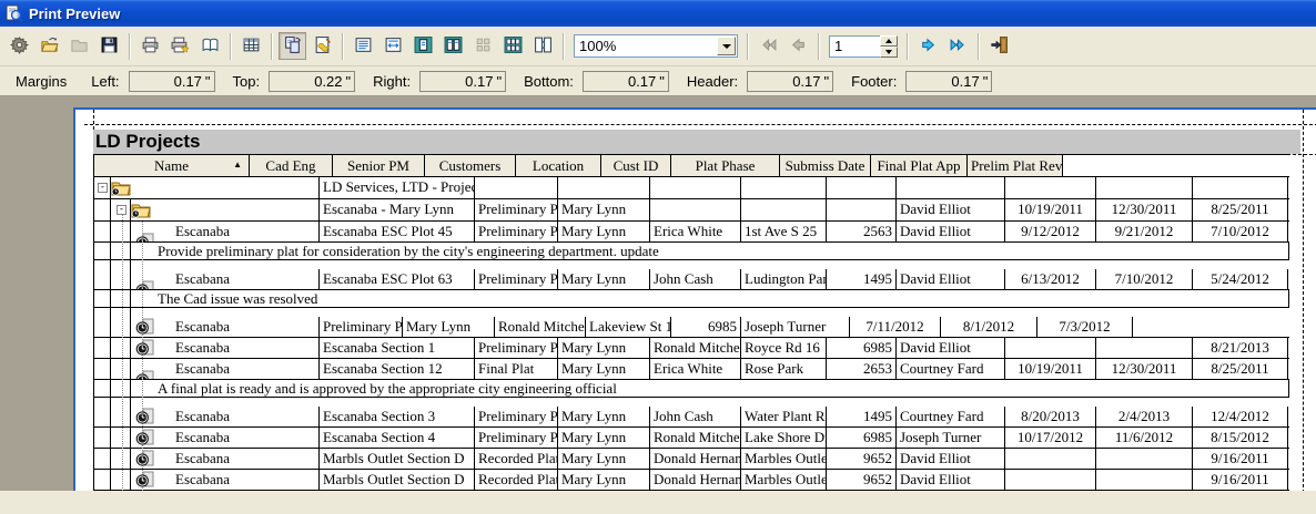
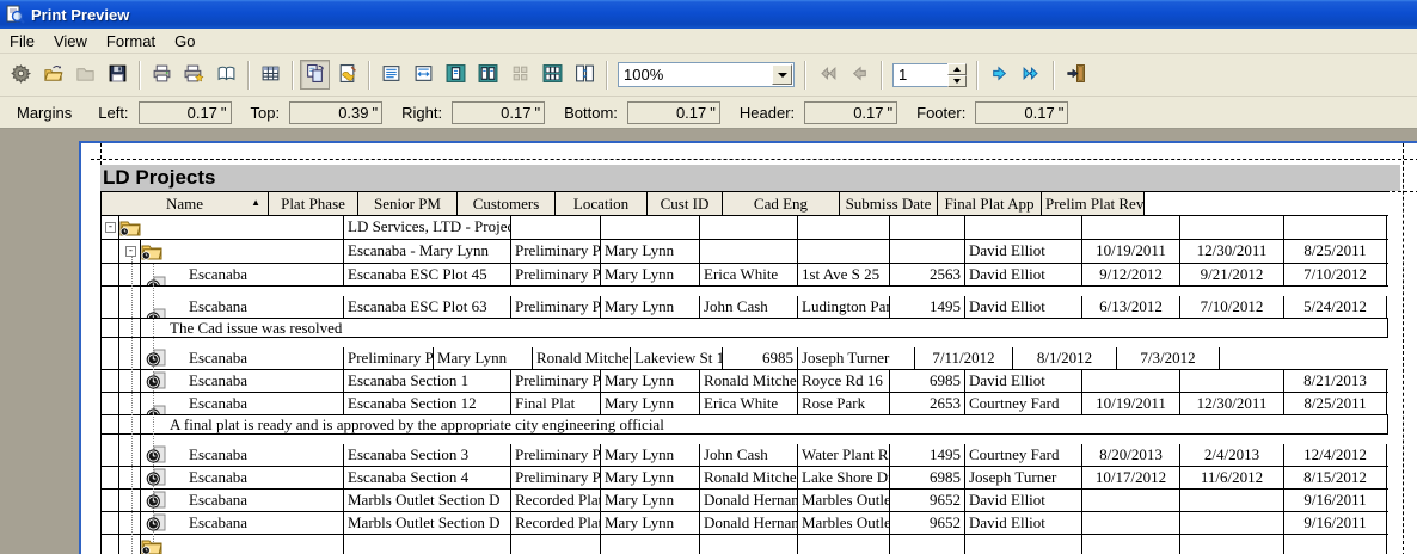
  Print Preview
+ File
+ View
+ Format
+ Go
  100%
  1
  Margins
  Left:
  0.17
  "
  Top:
- 0.22
+ 0.39
  "
  Right:
  0.17
  "
  Bottom:
  0.17
  "
  Header:
  0.17
  "
  Footer:
  0.17
  "
  LD Projects
  Name
  ▲
- Cad Eng
+ Plat Phase
  Senior PM
  Customers
  Location
  Cust ID
- Plat Phase
+ Cad Eng
  Submiss Date
  Final Plat App
  Prelim Plat Rev
  -
  LD Services, LTD - Projec
  -
  Escanaba - Mary Lynn
  Preliminary P
  Mary Lynn
  David Elliot
  10/19/2011
  12/30/2011
  8/25/2011
  Escanaba
  Escanaba ESC Plot 45
  Preliminary P
  Mary Lynn
  Erica White
  1st Ave S 25
  2563
  David Elliot
  9/12/2012
  9/21/2012
  7/10/2012
- Provide preliminary plat for consideration by the city's engineering department. update
  Escabana
  Escanaba ESC Plot 63
  Preliminary P
  Mary Lynn
  John Cash
  Ludington Par
  1495
  David Elliot
  6/13/2012
  7/10/2012
  5/24/2012
  The Cad issue was resolved
  Escanaba
  Preliminary P
  Mary Lynn
  Ronald Mitche
  Lakeview St 1
  6985
  Joseph Turner
  7/11/2012
  8/1/2012
  7/3/2012
  Escanaba
  Escanaba Section 1
  Preliminary P
  Mary Lynn
  Ronald Mitche
  Royce Rd 16
  6985
  David Elliot
  8/21/2013
  Escanaba
  Escanaba Section 12
  Final Plat
  Mary Lynn
  Erica White
  Rose Park
  2653
  Courtney Fard
  10/19/2011
  12/30/2011
  8/25/2011
  A final plat is ready and is approved by the appropriate city engineering official
  Escanaba
  Escanaba Section 3
  Preliminary P
  Mary Lynn
  John Cash
  Water Plant R
  1495
  Courtney Fard
  8/20/2013
  2/4/2013
  12/4/2012
  Escanaba
  Escanaba Section 4
  Preliminary P
  Mary Lynn
  Ronald Mitche
  Lake Shore D
  6985
  Joseph Turner
  10/17/2012
  11/6/2012
  8/15/2012
  Escabana
  Marbls Outlet Section D
  Recorded Plat
  Mary Lynn
  Donald Hernan
  Marbles Outle
  9652
  David Elliot
  9/16/2011
  Escabana
  Marbls Outlet Section D
  Recorded Plat
  Mary Lynn
  Donald Hernan
  Marbles Outle
  9652
  David Elliot
  9/16/2011
